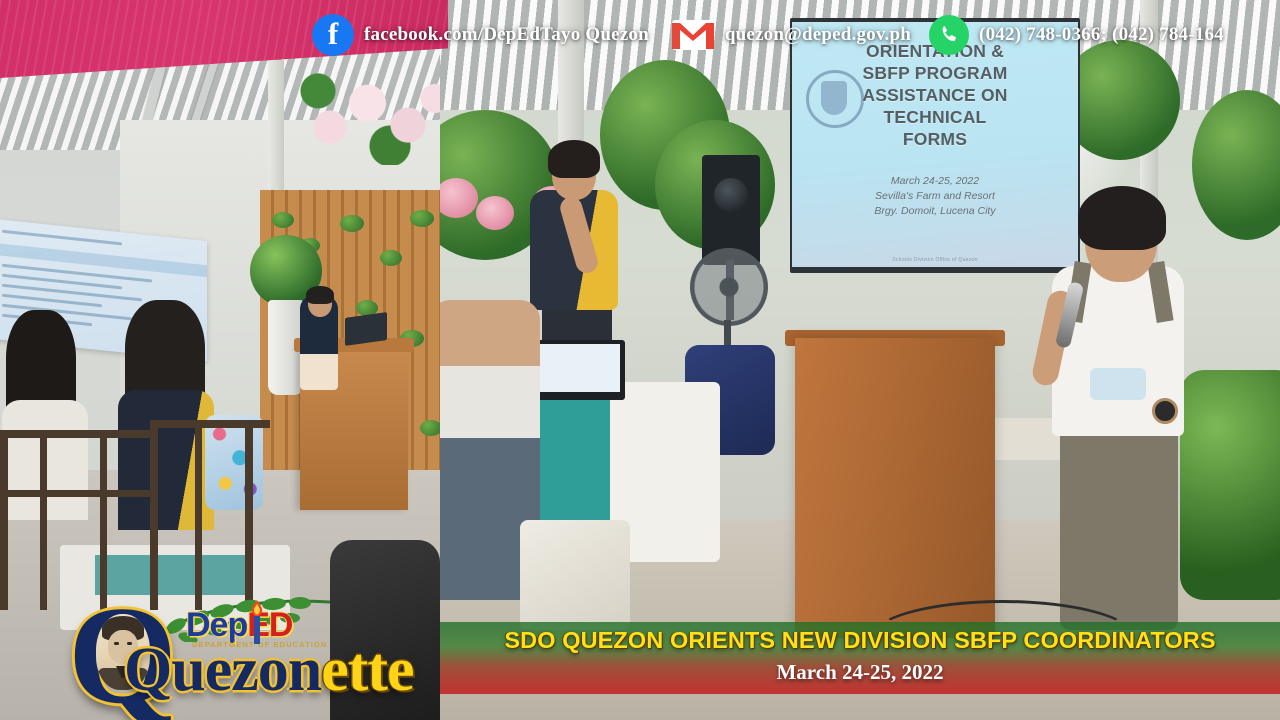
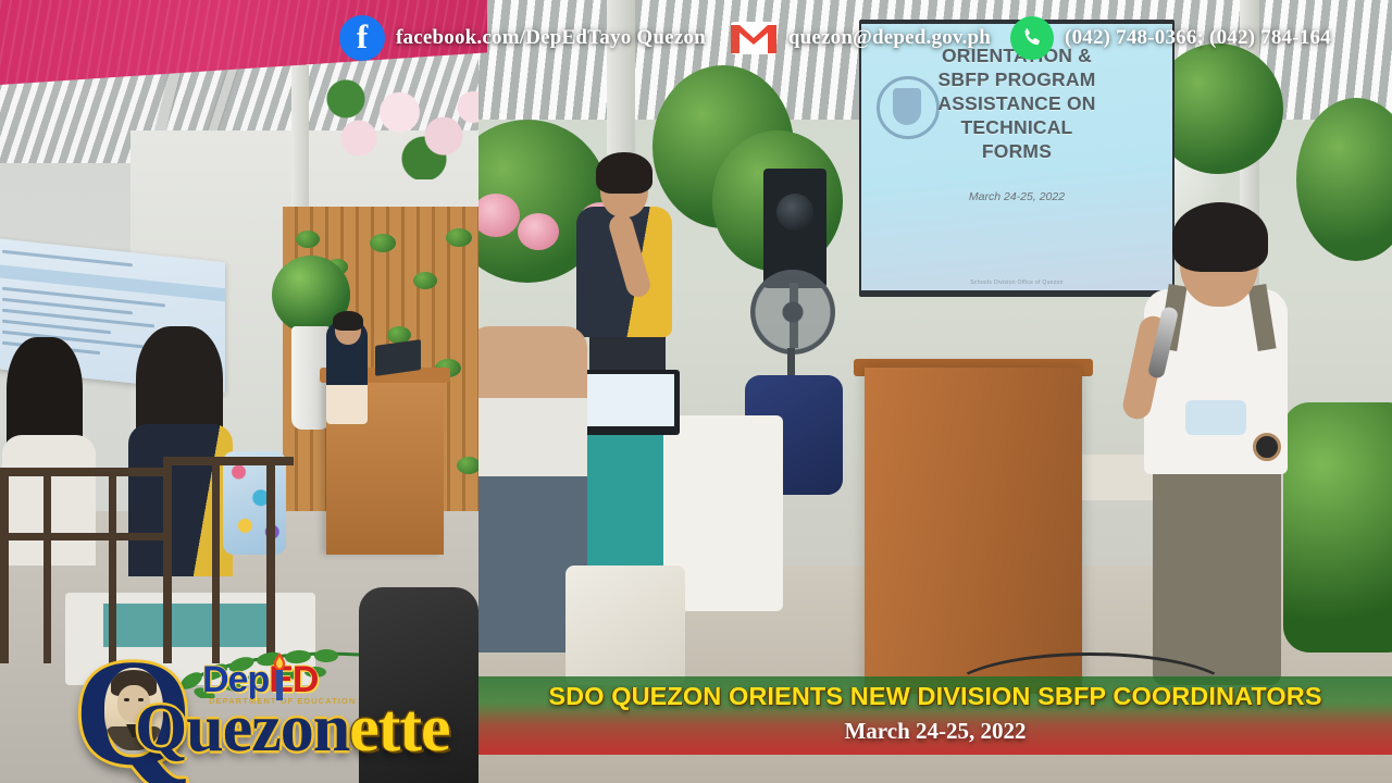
  ORIENTON &
  SBFP PROGRAM
  ASSISTANCE ON
  TECHNICAL
  FORMS
  March 24-25, 2022
- Sevilla's Farm and Resort
- Brgy. Domoit, Lucena City
  f
  facebook.com/DepEdTayo Quezon
  quezon@deped.gov.ph
  (042) 748-0366; (042) 784-164
  SDO QUEZON ORIENTS NEW DIVISION SBFP COORDINATORS
  March 24-25, 2022
  Dep D
  DEPARTMENT OF EDUCATION
  Quezonette
